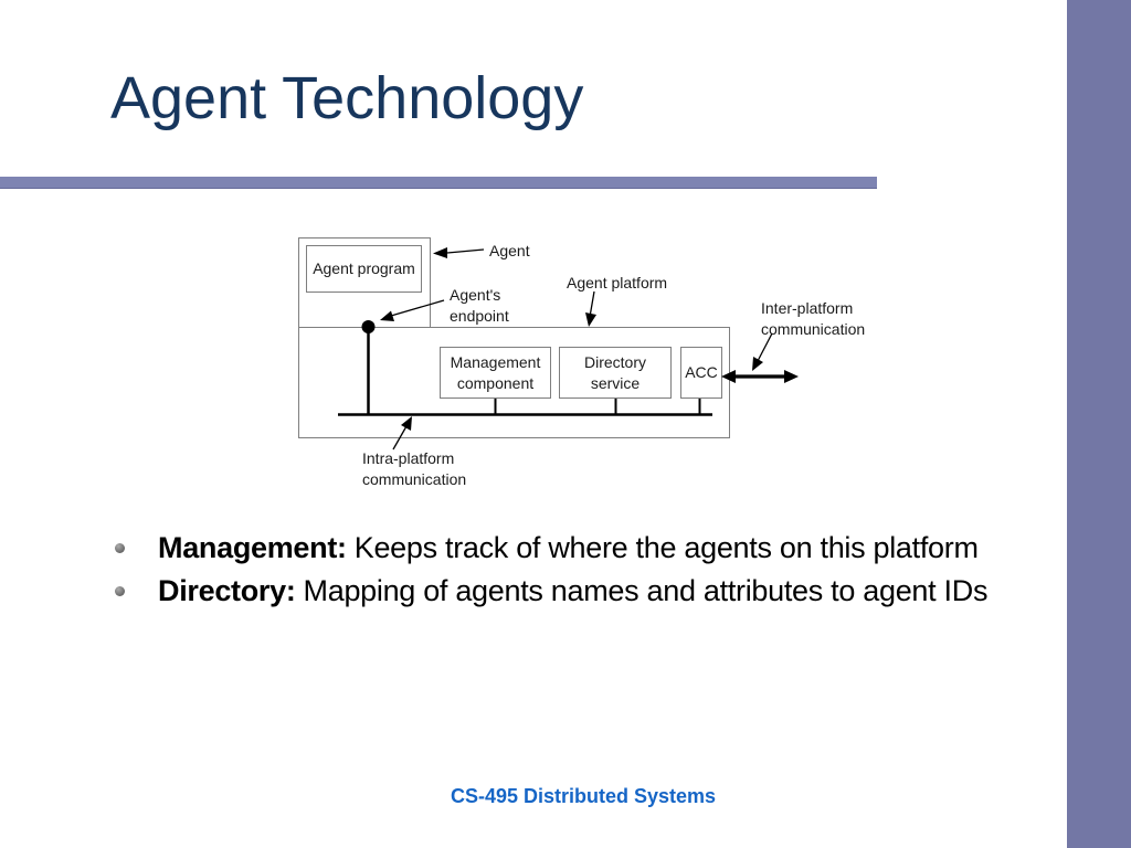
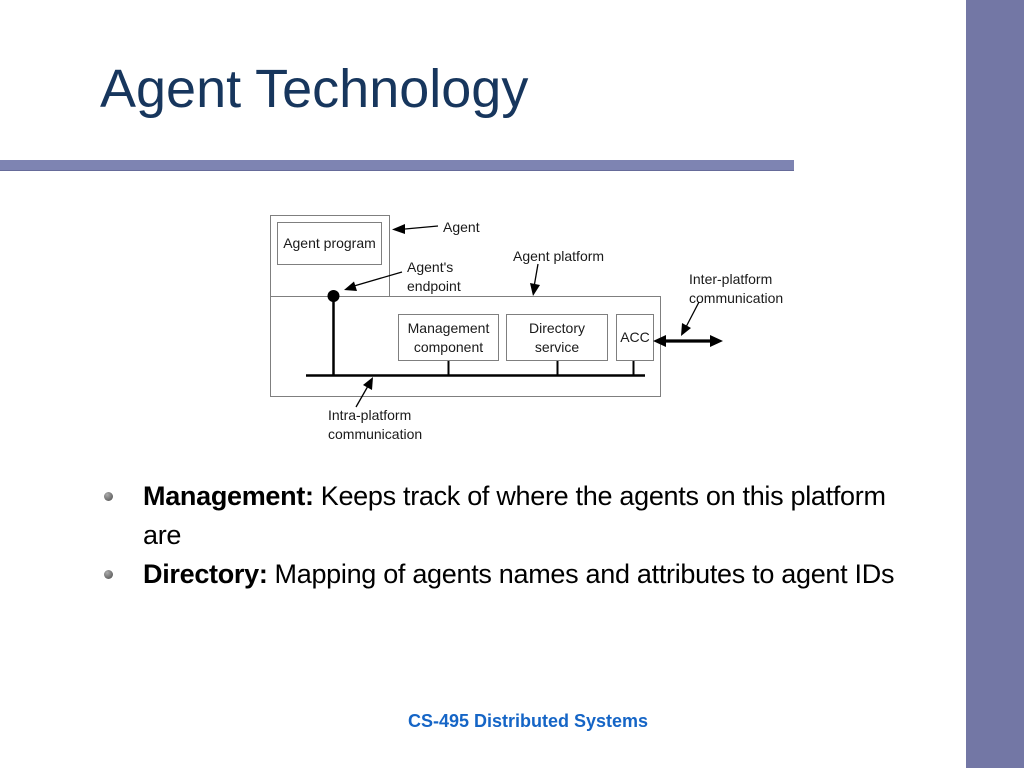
  Agent Technology
  Agent program
  Management
  component
  Directory
  service
  ACC
  Agent
  Agent's
  endpoint
  Agent platform
  Inter-platform
  communication
  Intra-platform
  communication
  Management: Keeps track of where the agents on this platform
+ are
  Directory: Mapping of agents names and attributes to agent IDs
  CS-495 Distributed Systems
